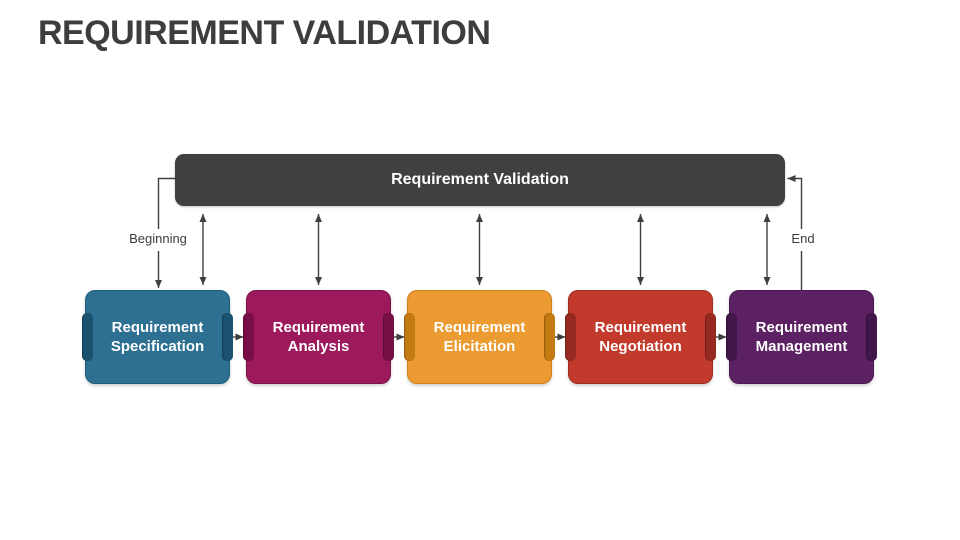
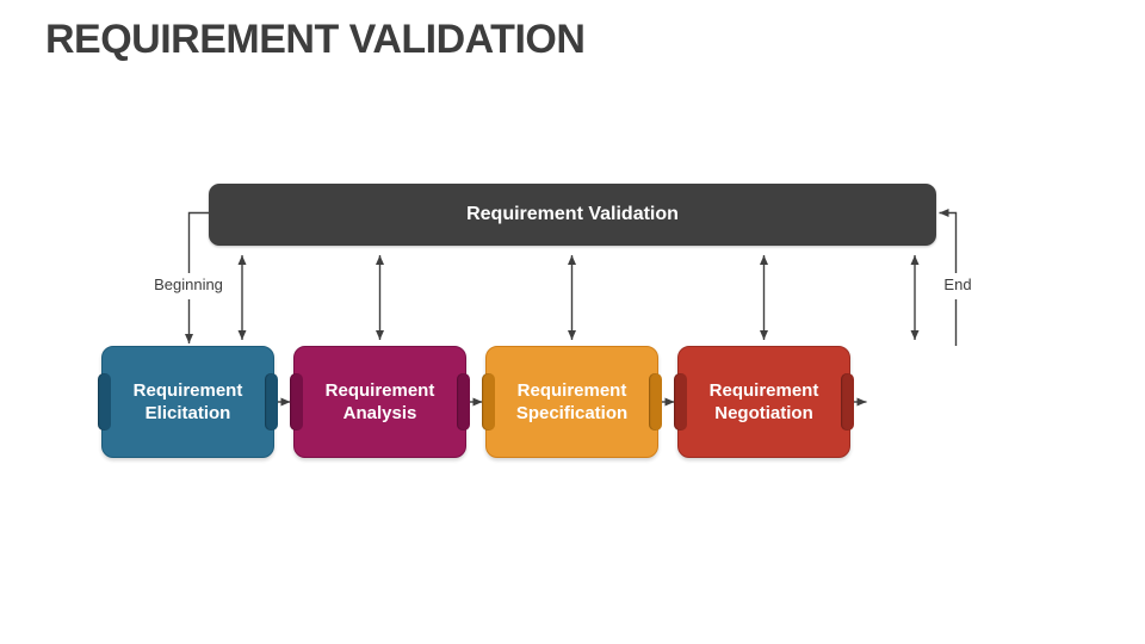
  REQUIREMENT VALIDATION
  Requirement Validation
  Beginning
  End
- Requirement Specification
+ Requirement Elicitation
  Requirement Analysis
- Requirement Elicitation
+ Requirement Specification
  Requirement Negotiation
- Requirement Management
